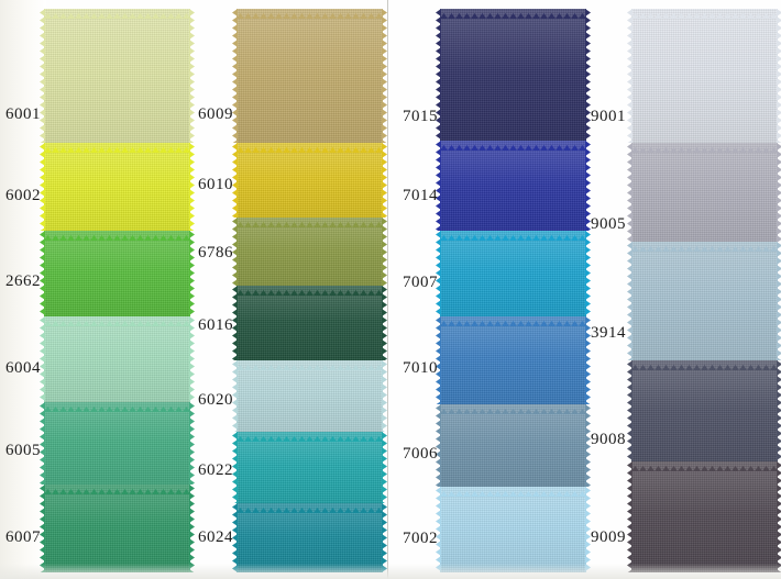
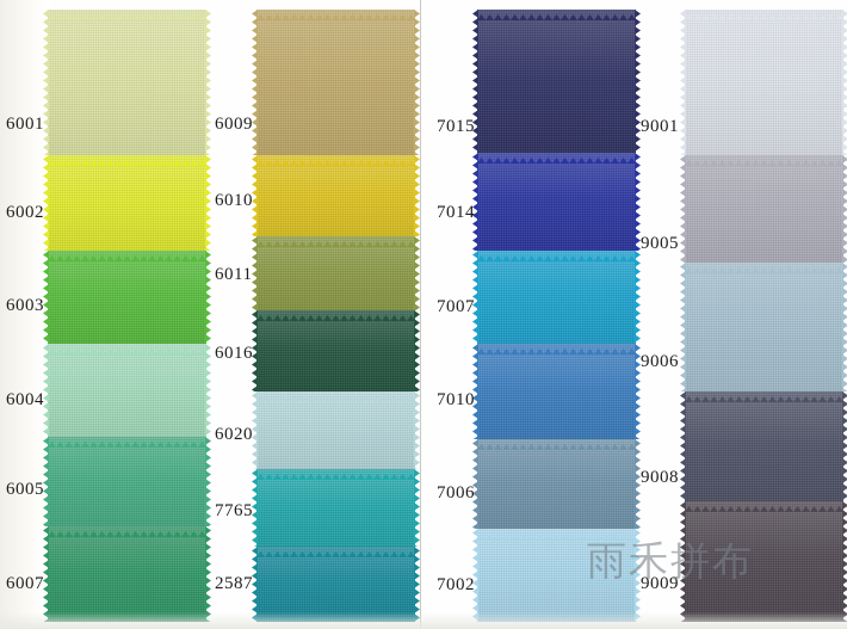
  6001
  6002
- 2662
+ 6003
  6004
  6005
  6007
  6009
  6010
- 6786
+ 6011
  6016
  6020
- 6022
+ 7765
- 6024
+ 2587
  7015
  7014
  7007
  7010
  7006
  7002
  9001
  9005
- 3914
+ 9006
  9008
  9009
+ 雨禾拼布
